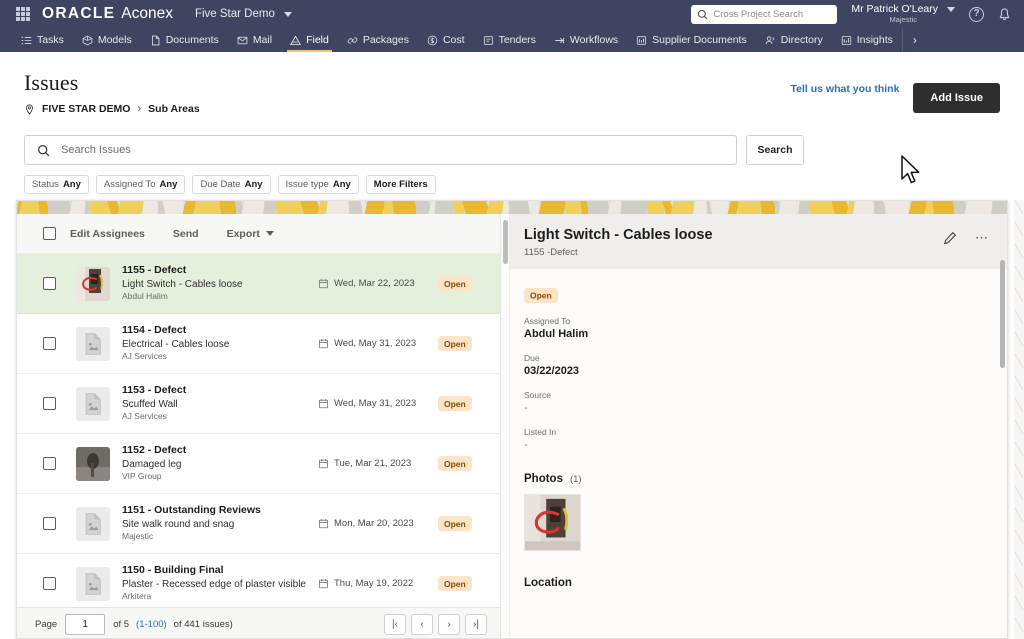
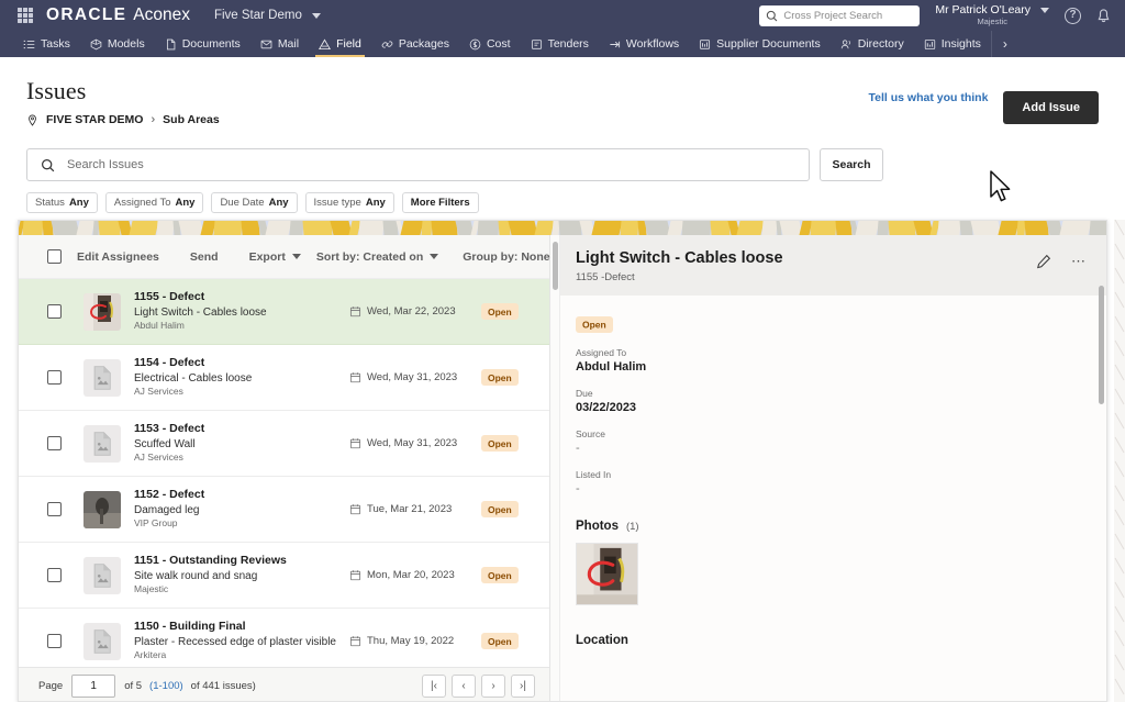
  ORACLE
  Aconex
  Five Star Demo
  Cross Project Search
  Mr Patrick O'Leary
  Majestic
  ?
  Tasks
  Models
  Documents
  Mail
  Field
  Packages
  Cost
  Tenders
  Workflows
  Supplier Documents
  Directory
  Insights
  ›
  Issues
  FIVE STAR DEMO
  ›
  Sub Areas
  Tell us what you think
  Add Issue
  Search Issues
  Search
  Status
  Any
  Assigned To
  Any
  Due Date
  Any
  Issue type
  Any
  More Filters
  Edit Assignees
  Send
  Export
+ Sort by: Created on
+ Group by: None
  1155 - Defect
  Light Switch - Cables loose
  Abdul Halim
  Wed, Mar 22, 2023
  Open
  1154 - Defect
  Electrical - Cables loose
  AJ Services
  Wed, May 31, 2023
  Open
  1153 - Defect
  Scuffed Wall
  AJ Services
  Wed, May 31, 2023
  Open
  1152 - Defect
  Damaged leg
  VIP Group
  Tue, Mar 21, 2023
  Open
  1151 - Outstanding Reviews
  Site walk round and snag
  Majestic
  Mon, Mar 20, 2023
  Open
  1150 - Building Final
  Plaster - Recessed edge of plaster visible
  Arkitera
  Thu, May 19, 2022
  Open
  Page
  1
  of 5
  (1-100)
  of 441 issues)
  |‹
  ‹
  ›
  ›|
  Light Switch - Cables loose
  1155 -Defect
  ⋯
  Open
  Assigned To
  Abdul Halim
  Due
  03/22/2023
  Source
  -
  Listed In
  -
  Photos
  (1)
  Location
